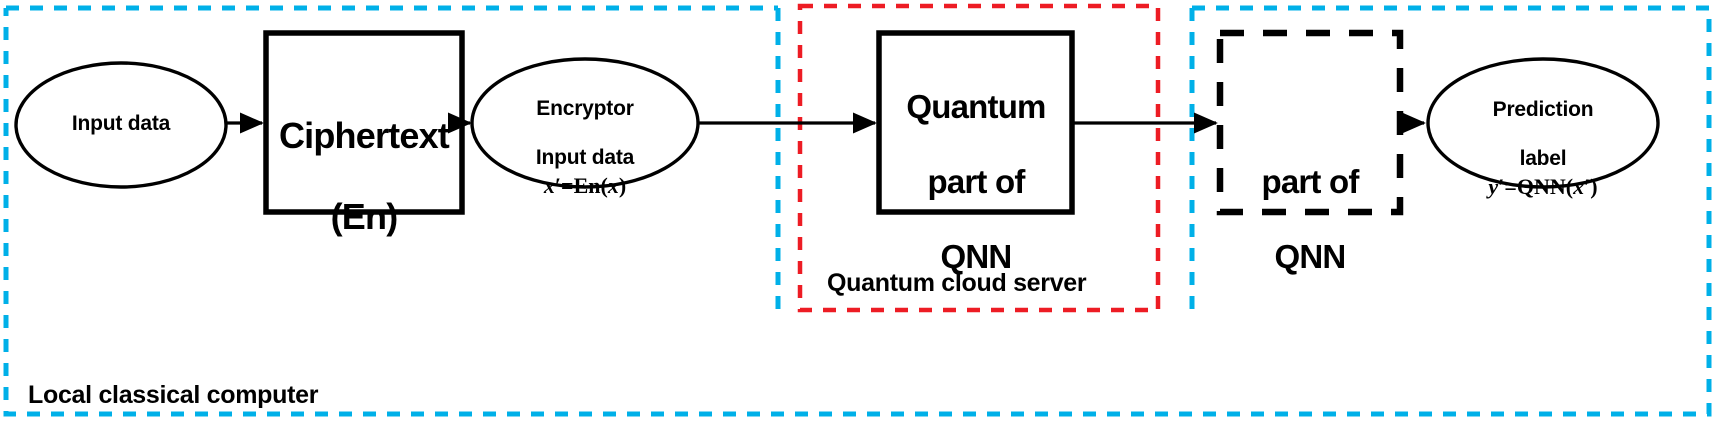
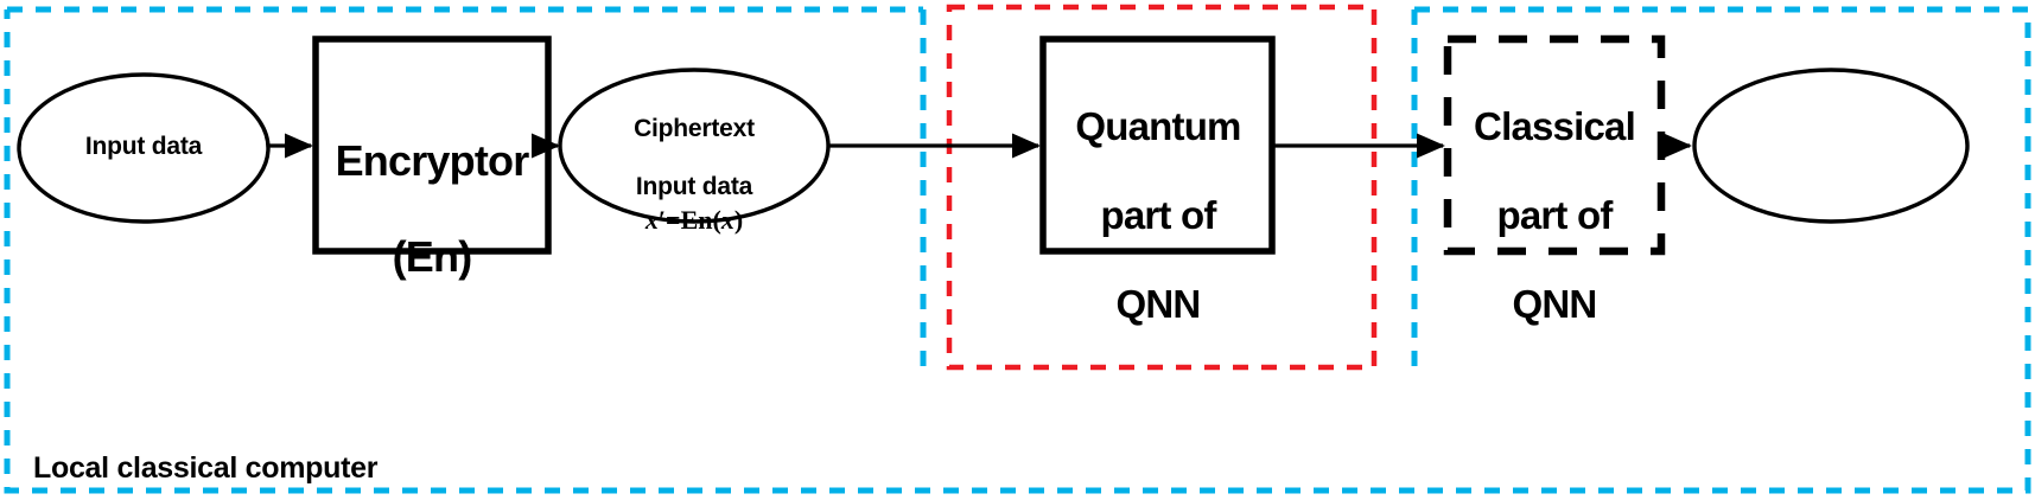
  Input data
- Ciphertext
+ Encryptor
  (En)
- Encryptor
+ Ciphertext
  Input data
  x′=En(x)
  Quantum
  part of
  QNN
+ Classical
  part of
  QNN
- Prediction
- label
- y′=QNN(x′)
- Quantum cloud server
  Local classical computer
